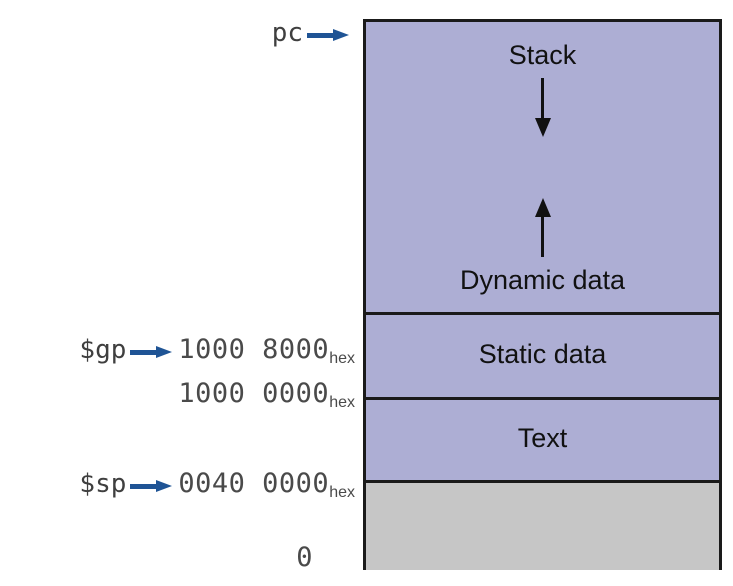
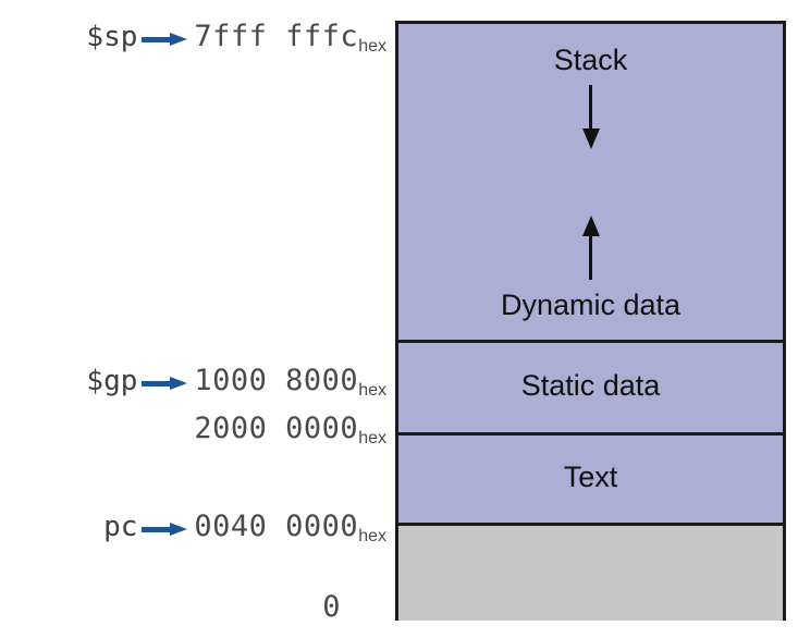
- pc
+ $sp
+ 7fff fffchex
  $gp
  1000 8000hex
- 1000 0000hex
+ 2000 0000hex
- $sp
+ pc
  0040 0000hex
  0
  Stack
  Dynamic data
  Static data
  Text
